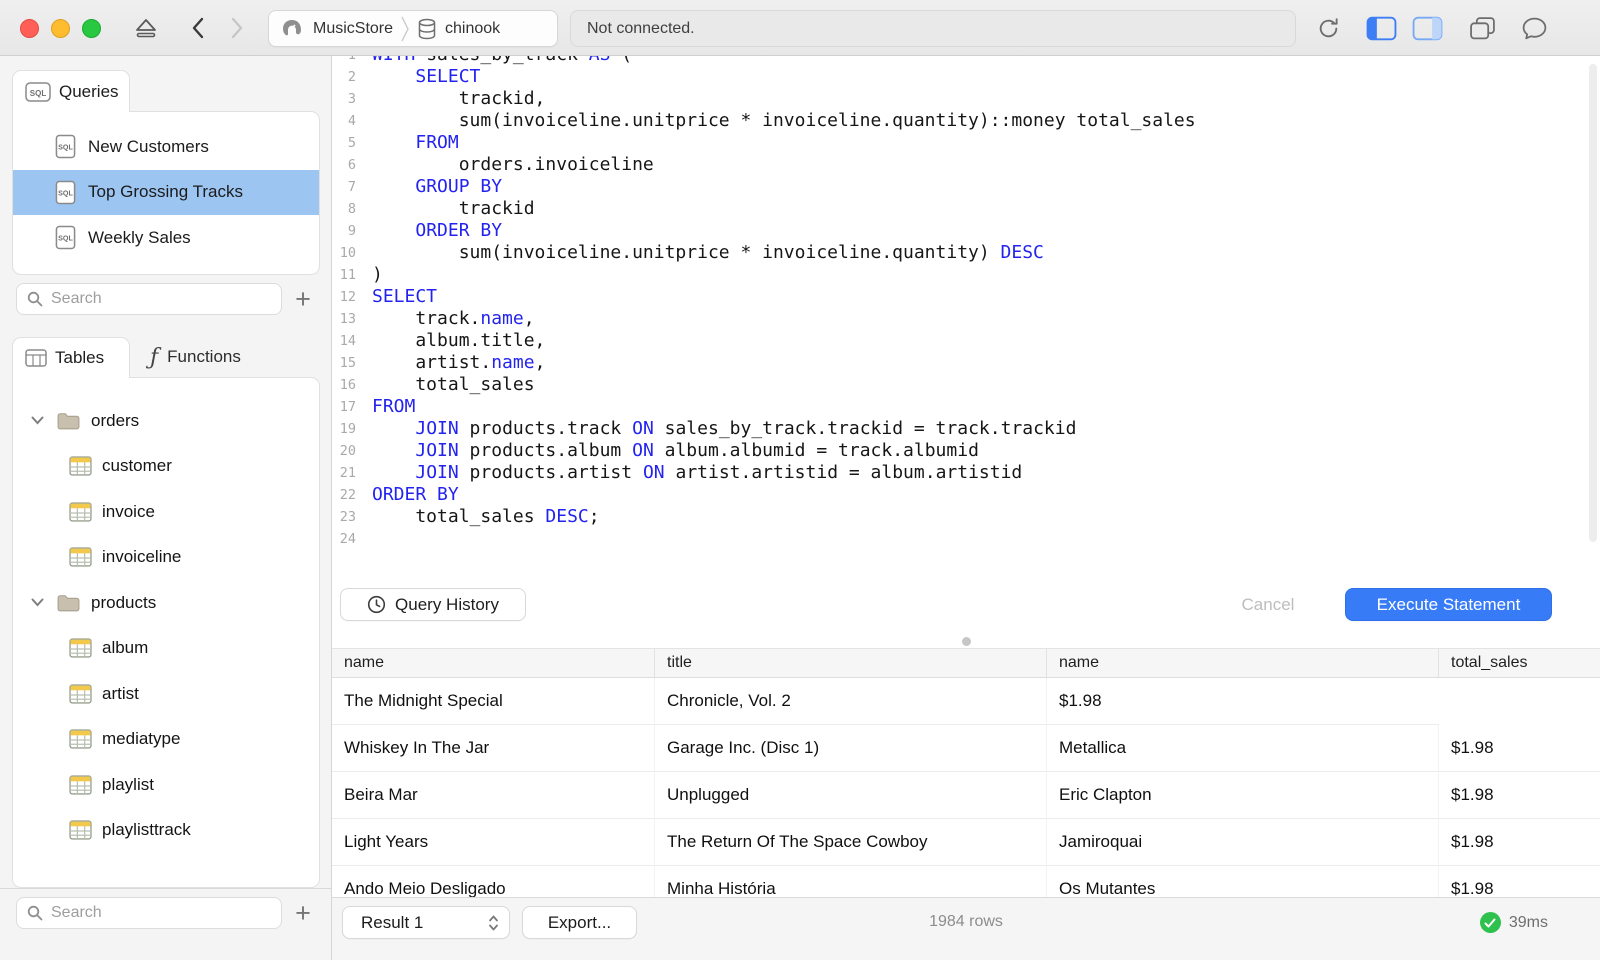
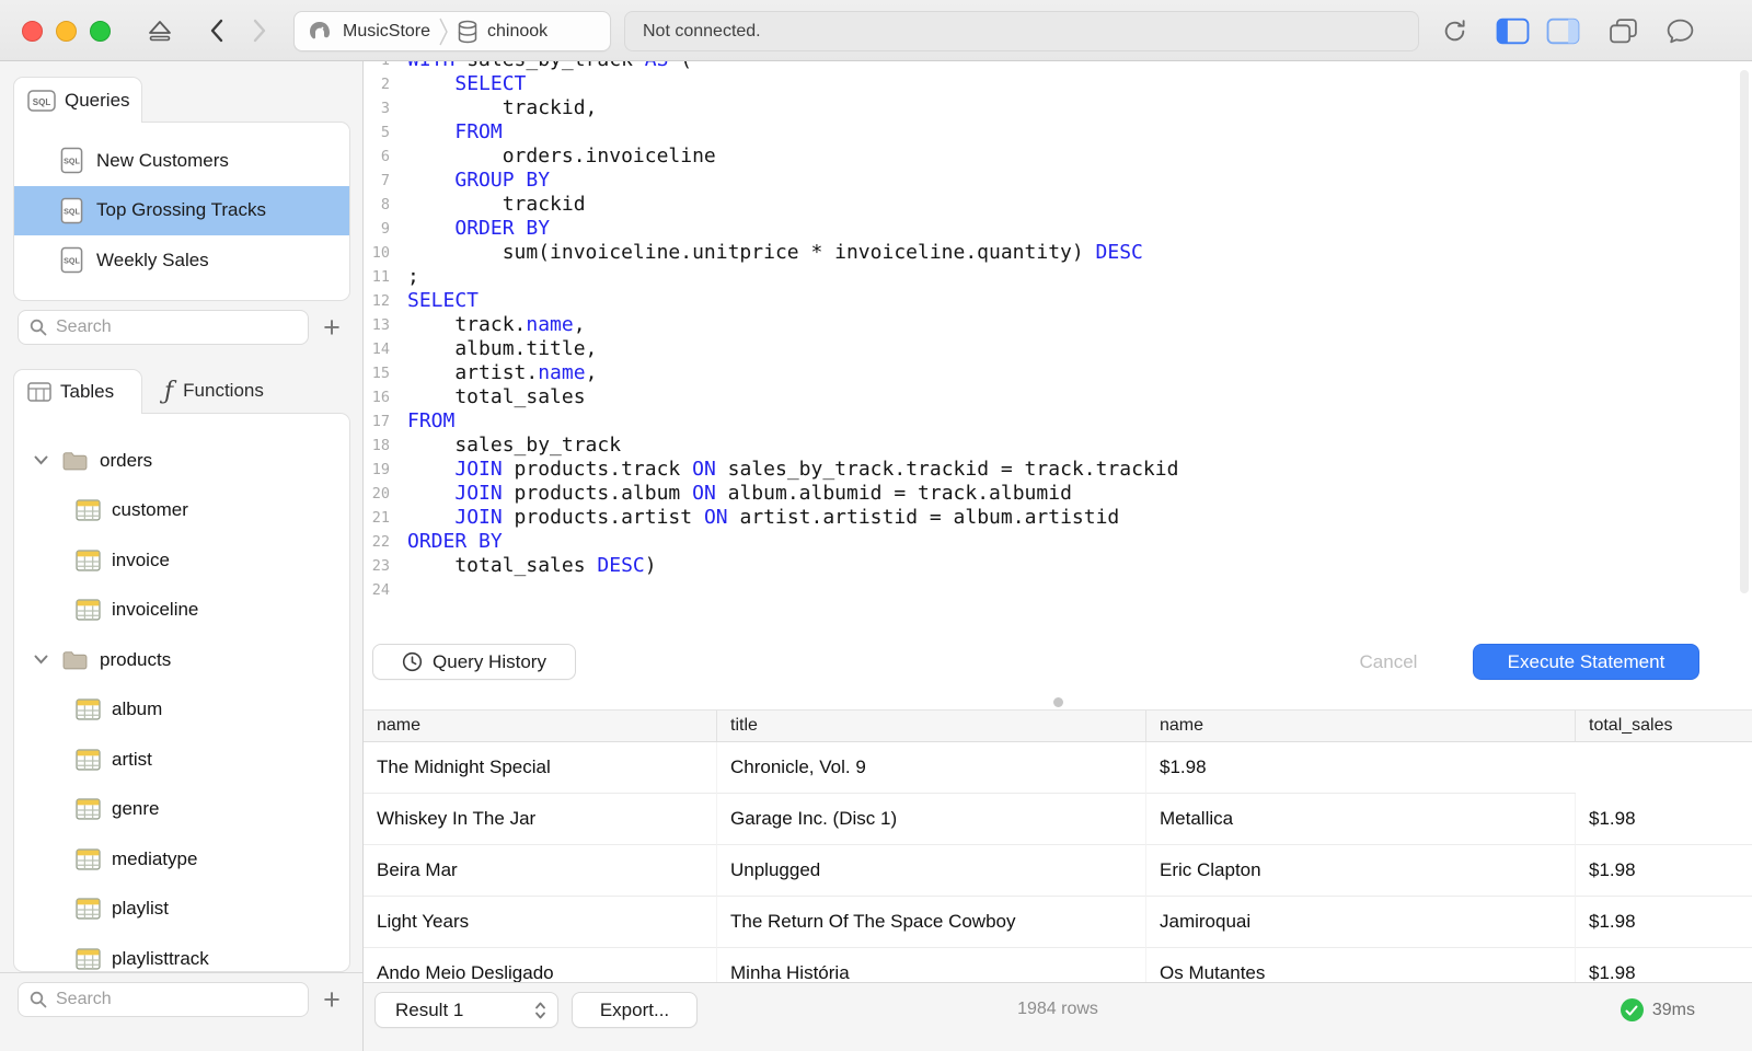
  MusicStore
  chinook
  Not connected.
  SQL
  Queries
  SQL
  New Customers
  SQL
  Top Grossing Tracks
  SQL
  Weekly Sales
  Search
  +
  Tables
  ƒ
  Functions
  orders
  customer
  invoice
  invoiceline
  products
  album
  artist
+ genre
  mediatype
  playlist
  playlisttrack
  Search
  +
  2
  SELECT
  3
  trackid,
- 4
- sum(invoiceline.unitprice * invoiceline.quantity)::money total_sales
  5
  FROM
  6
  orders.invoiceline
  7
  GROUP BY
  8
  trackid
  9
  ORDER BY
  10
  sum(invoiceline.unitprice * invoiceline.quantity) DESC
  11
- )
+ ;
  12
  SELECT
  13
  track.name,
  14
  album.title,
  15
  artist.name,
  16
  total_sales
  17
  FROM
+ 18
+ sales_by_track
  19
  JOIN products.track ON sales_by_track.trackid = track.trackid
  20
  JOIN products.album ON album.albumid = track.albumid
  21
  JOIN products.artist ON artist.artistid = album.artistid
  22
  ORDER BY
  23
- total_sales DESC;
+ total_sales DESC)
  24
  Query History
  Cancel
  Execute Statement
  name
  title
  name
  total_sales
  The Midnight Special
- Chronicle, Vol. 2
+ Chronicle, Vol. 9
  $1.98
  Whiskey In The Jar
  Garage Inc. (Disc 1)
  Metallica
  $1.98
  Beira Mar
  Unplugged
  Eric Clapton
  $1.98
  Light Years
  The Return Of The Space Cowboy
  Jamiroquai
  $1.98
  Ando Meio Desligado
  Minha História
  Os Mutantes
  $1.98
  Result 1
  Export...
  1984 rows
  39ms
